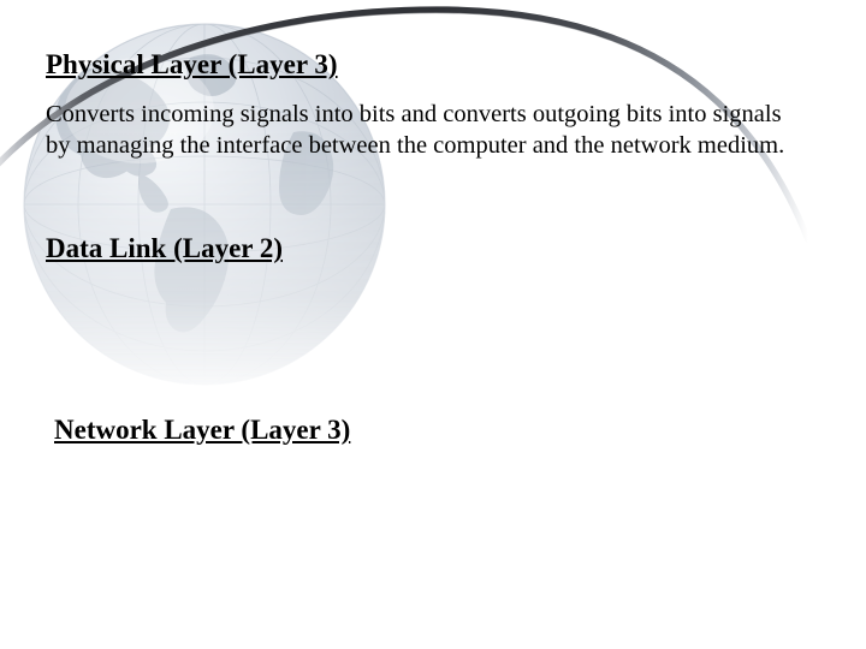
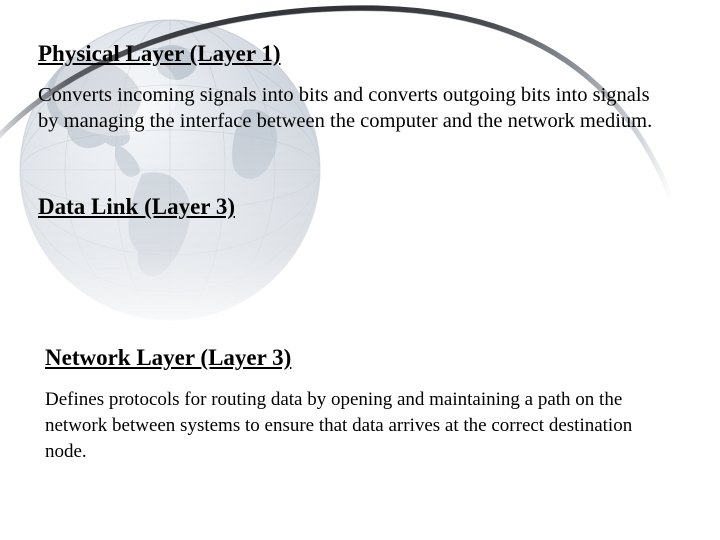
- Physical Layer (Layer 3)
+ Physical Layer (Layer 1)
  Converts incoming signals into bits and converts outgoing bits into signals by managing the interface between the computer and the network medium.
- Data Link (Layer 2)
+ Data Link (Layer 3)
  Network Layer (Layer 3)
+ Defines protocols for routing data by opening and maintaining a path on the network between systems to ensure that data arrives at the correct destination node.
